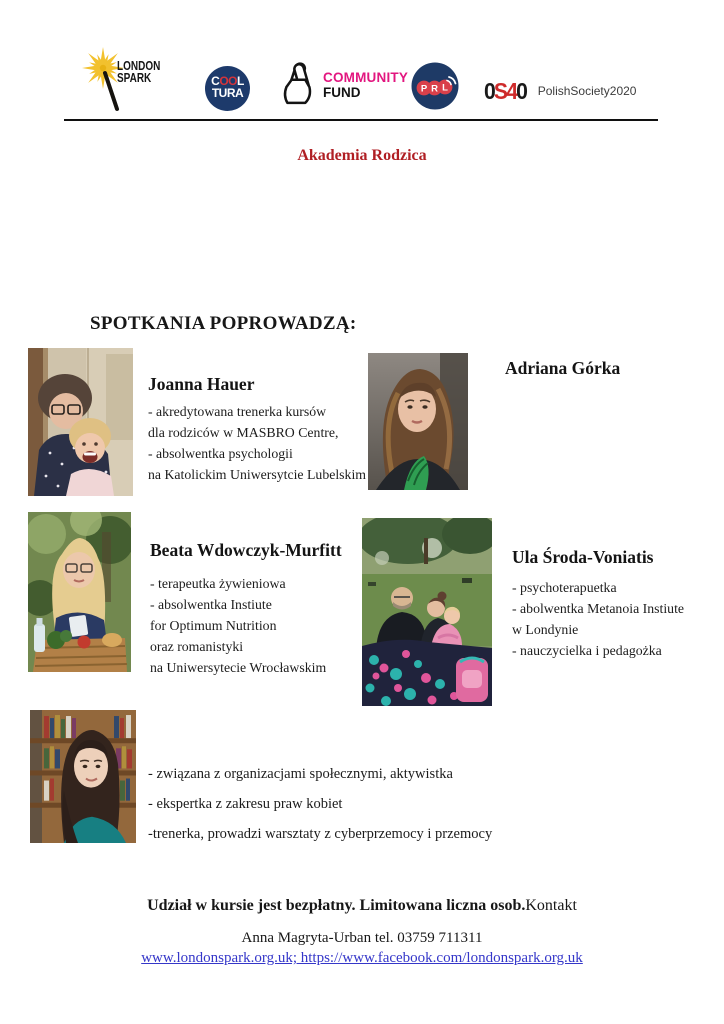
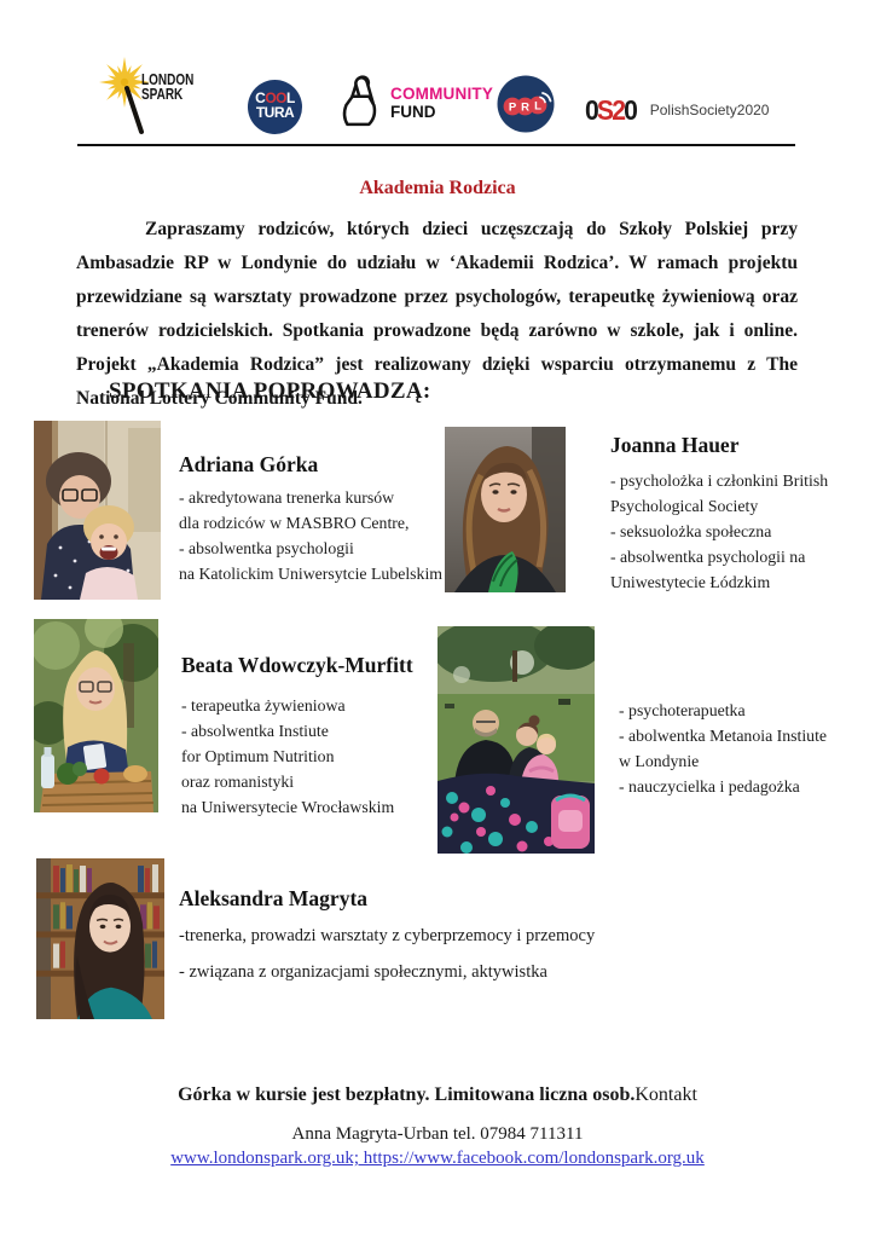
  LONDON
  SPARK
  COOL
  TURA
  COMMUNITY
  FUND
  P
  R
  L
- 0S40
+ 0S20
  PolishSociety2020
  Akademia Rodzica
+ Zapraszamy rodziców, których dzieci uczęszczają do Szkoły Polskiej przy Ambasadzie RP w Londynie do udziału w ‘Akademii Rodzica’. W ramach projektu przewidziane są warsztaty prowadzone przez psychologów, terapeutkę żywieniową oraz trenerów rodzicielskich. Spotkania prowadzone będą zarówno w szkole, jak i online. Projekt „Akademia Rodzica” jest realizowany dzięki wsparciu otrzymanemu z The National Lottery Community Fund.
  SPOTKANIA POPROWADZĄ:
- Joanna Hauer
+ Adriana Górka
  - akredytowana trenerka kursów
  dla rodziców w MASBRO Centre,
  - absolwentka psychologii
  na Katolickim Uniwersytcie Lubelskim
- Adriana Górka
+ Joanna Hauer
+ - psycholożka i członkini British
+ Psychological Society
+ - seksuolożka społeczna
+ - absolwentka psychologii na
+ Uniwestytecie Łódzkim
  Beata Wdowczyk-Murfitt
  - terapeutka żywieniowa
  - absolwentka Instiute
  for Optimum Nutrition
  oraz romanistyki
  na Uniwersytecie Wrocławskim
- Ula Środa-Voniatis
  - psychoterapuetka
  - abolwentka Metanoia Instiute
  w Londynie
  - nauczycielka i pedagożka
+ Aleksandra Magryta
- - związana z organizacjami społecznymi, aktywistka
+ -trenerka, prowadzi warsztaty z cyberprzemocy i przemocy
- - ekspertka z zakresu praw kobiet
- -trenerka, prowadzi warsztaty z cyberprzemocy i przemocy
+ - związana z organizacjami społecznymi, aktywistka
- Udział w kursie jest bezpłatny. Limitowana liczna osob.Kontakt
+ Górka w kursie jest bezpłatny. Limitowana liczna osob.Kontakt
- Anna Magryta-Urban tel. 03759 711311
+ Anna Magryta-Urban tel. 07984 711311
  www.londonspark.org.uk; https://www.facebook.com/londonspark.org.uk
